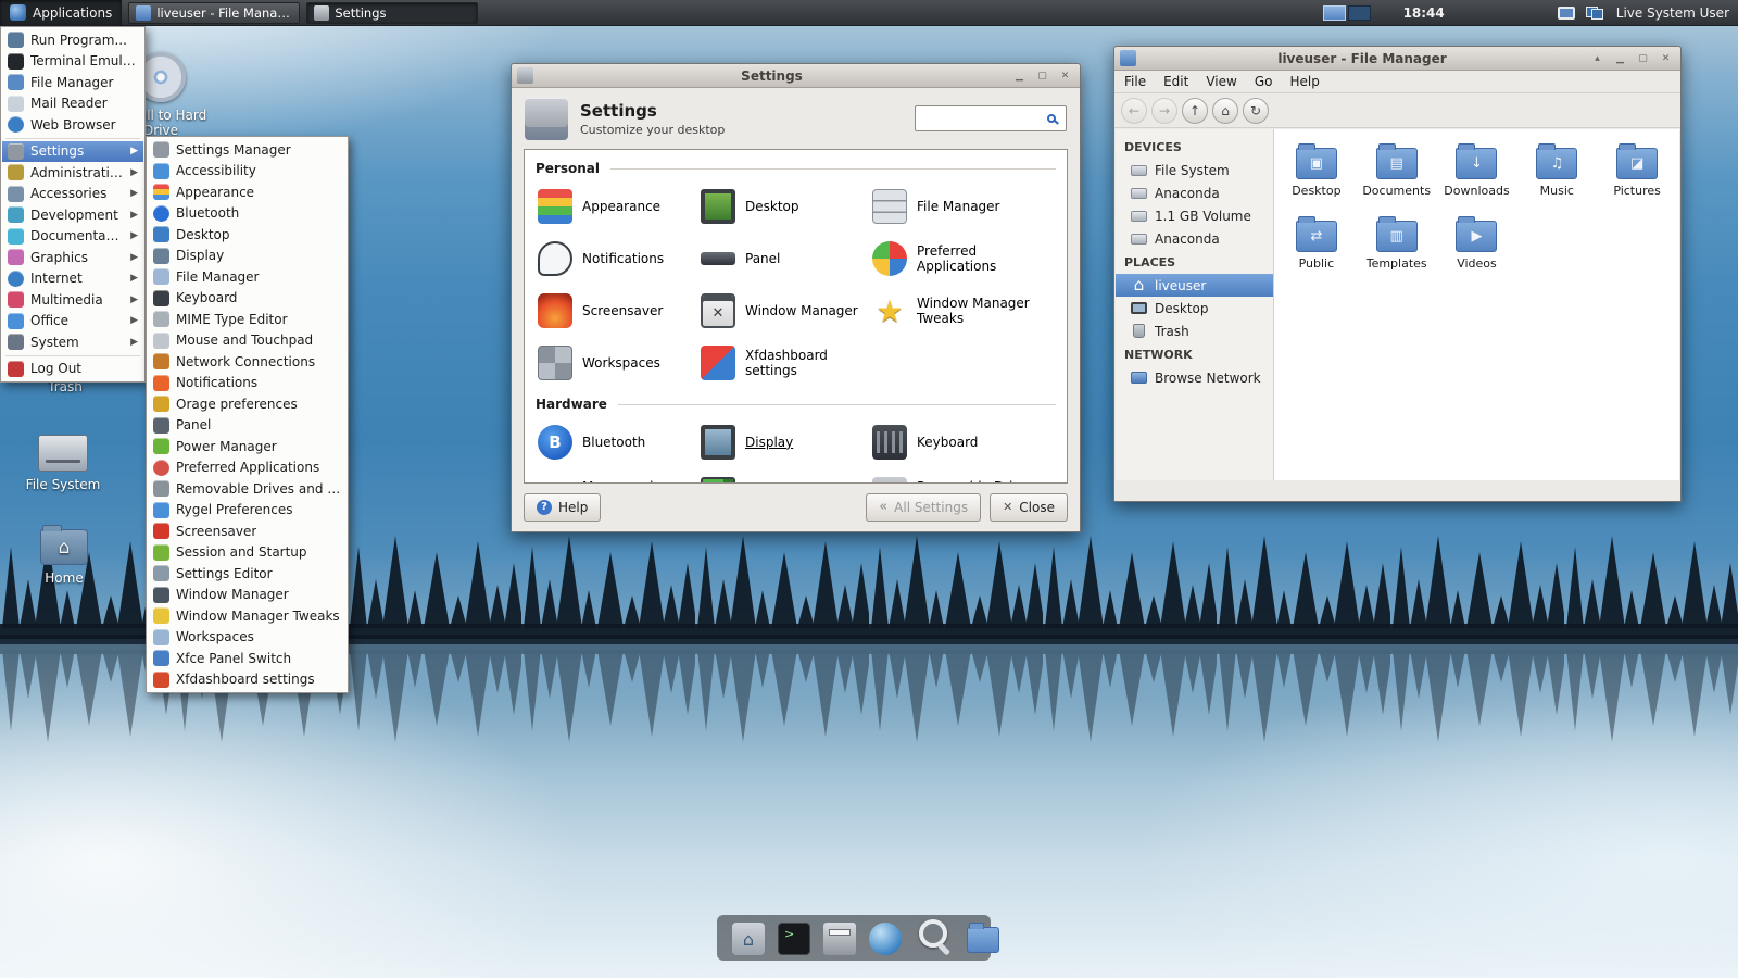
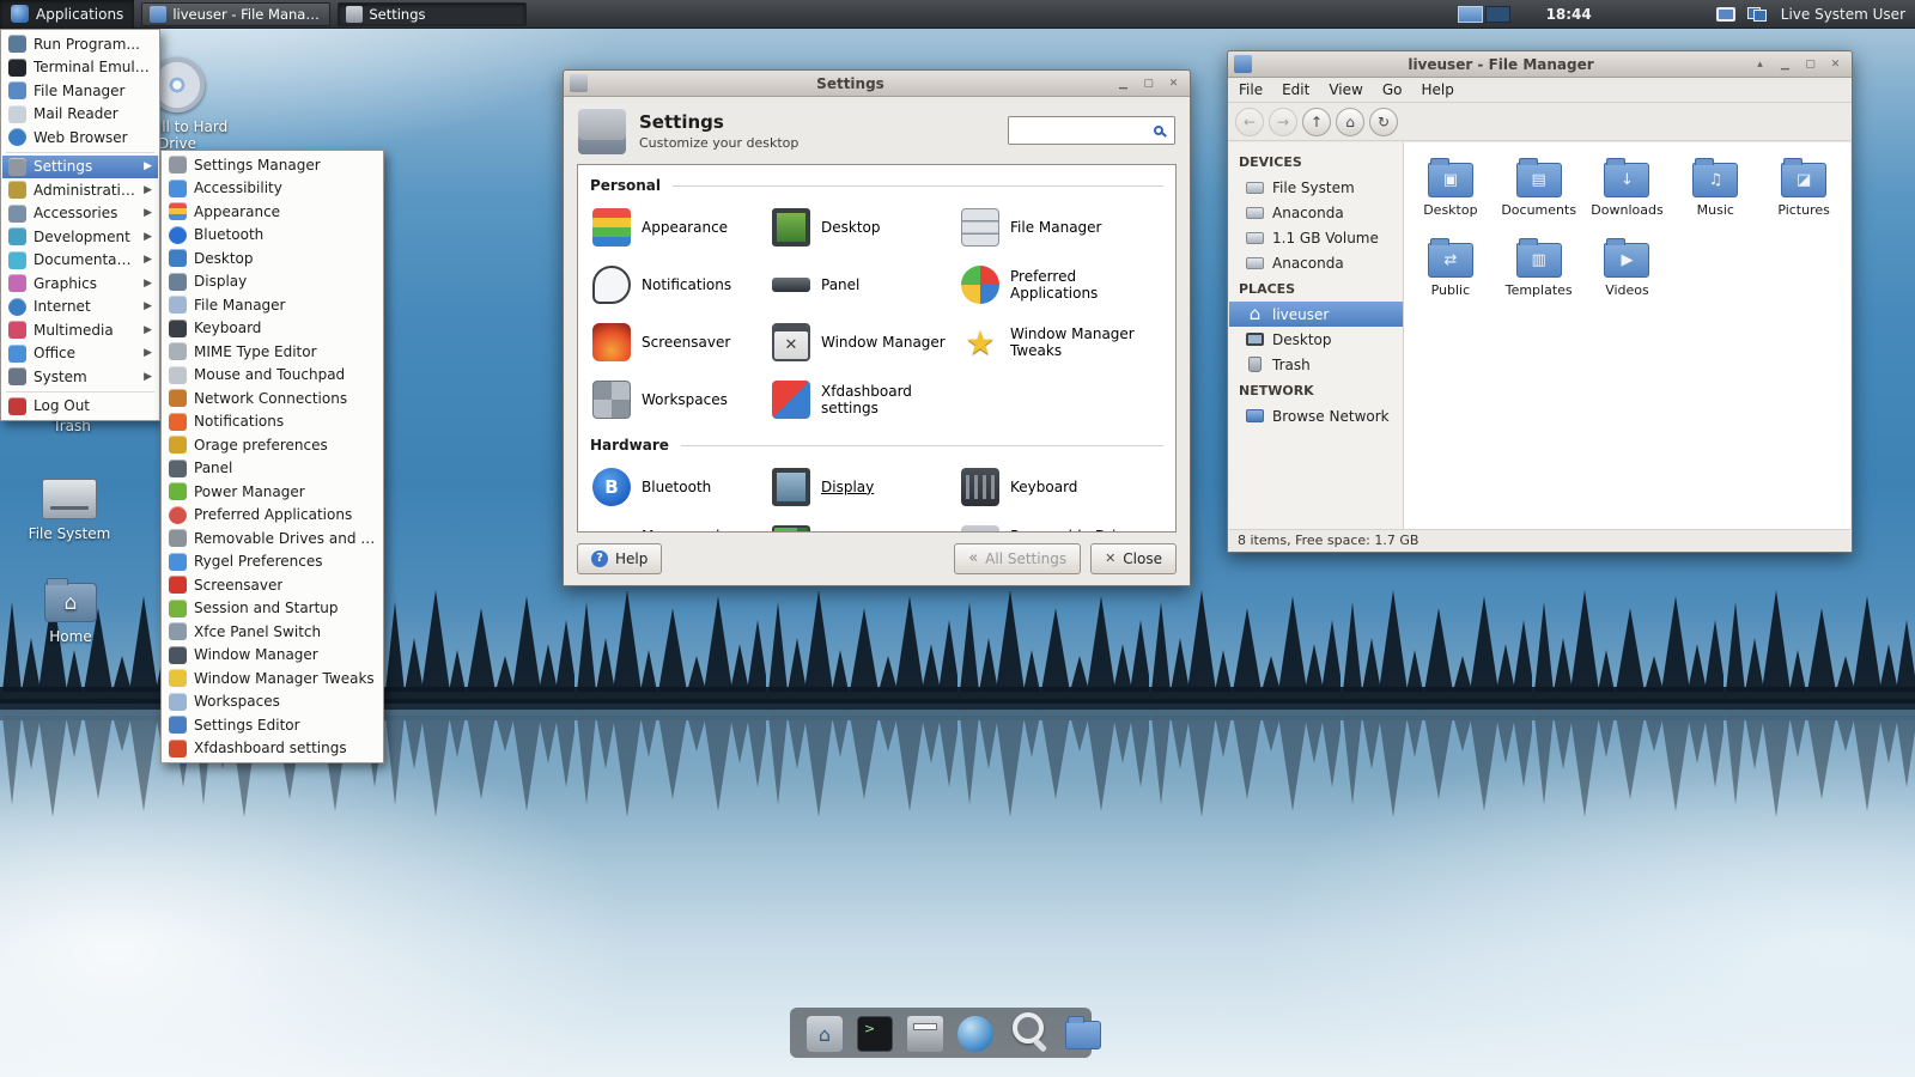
  ll to Hard Drive
  Trash
  File System
  Home
  Settings
  ▁
  ▢
  ✕
  Settings
  Customize your desktop
  Personal
  Appearance
  Desktop
  File Manager
  Notifications
  Panel
  Preferred Applications
  Screensaver
  Window Manager
  Window Manager Tweaks
  Workspaces
  Xfdashboard settings
  Hardware
  Bluetooth
  Display
  Keyboard
  ?
  Help
  «
  All Settings
  ✕
  Close
  liveuser - File Manager
  ▴
  ▁
  ▢
  ✕
  File
  Edit
  View
  Go
  Help
  ←
  →
  ↑
  ⌂
  ↻
  DEVICES
  File System
  Anaconda
  1.1 GB Volume
  Anaconda
  PLACES
  ⌂
  liveuser
  Desktop
  Trash
  NETWORK
  Browse Network
  Desktop
  Documents
  Downloads
  Music
  Pictures
  Public
  Templates
  Videos
+ 8 items, Free space: 1.7 GB
  Applications
  liveuser - File Manage
  Settings
  18:44
  Live System User
  Run Program...
  Terminal Emulat
  File Manager
  Mail Reader
  Web Browser
  Settings
  ▶
  Administration
  ▶
  Accessories
  ▶
  Development
  ▶
  Documentatio
  ▶
  Graphics
  ▶
  Internet
  ▶
  Multimedia
  ▶
  Office
  ▶
  System
  ▶
  Log Out
  Settings Manager
  Accessibility
  Appearance
  Bluetooth
  Desktop
  Display
  File Manager
  Keyboard
  MIME Type Editor
  Mouse and Touchpad
  Network Connections
  Notifications
  Orage preferences
  Panel
  Power Manager
  Preferred Applications
  Removable Drives and M
  Rygel Preferences
  Screensaver
  Session and Startup
- Settings Editor
+ Xfce Panel Switch
  Window Manager
  Window Manager Tweaks
  Workspaces
- Xfce Panel Switch
+ Settings Editor
  Xfdashboard settings
